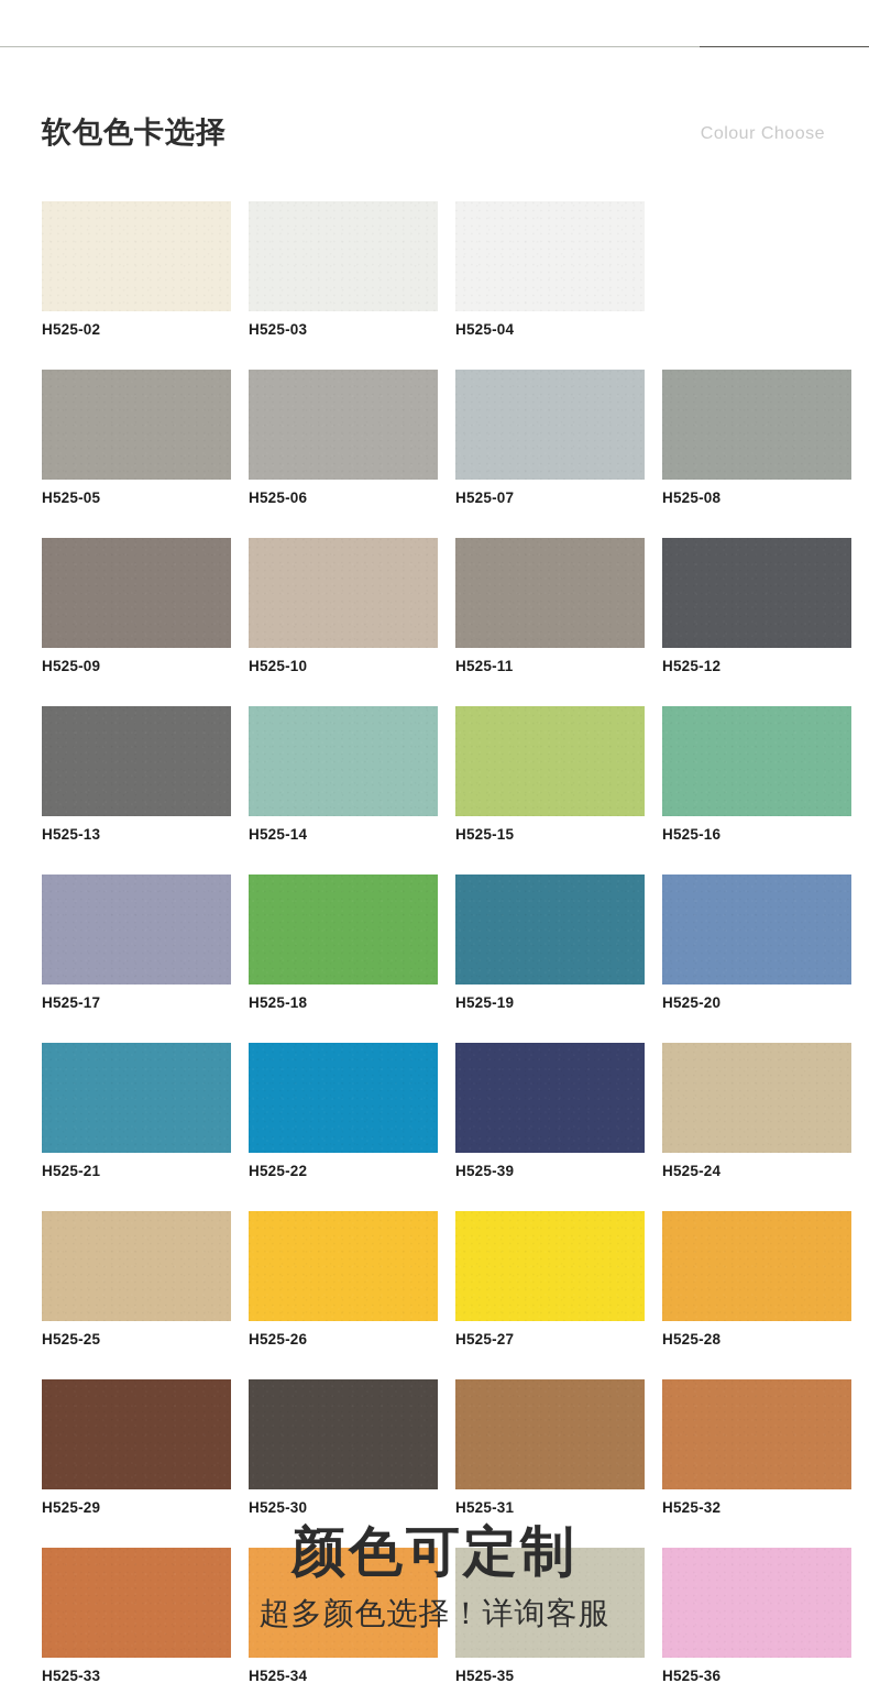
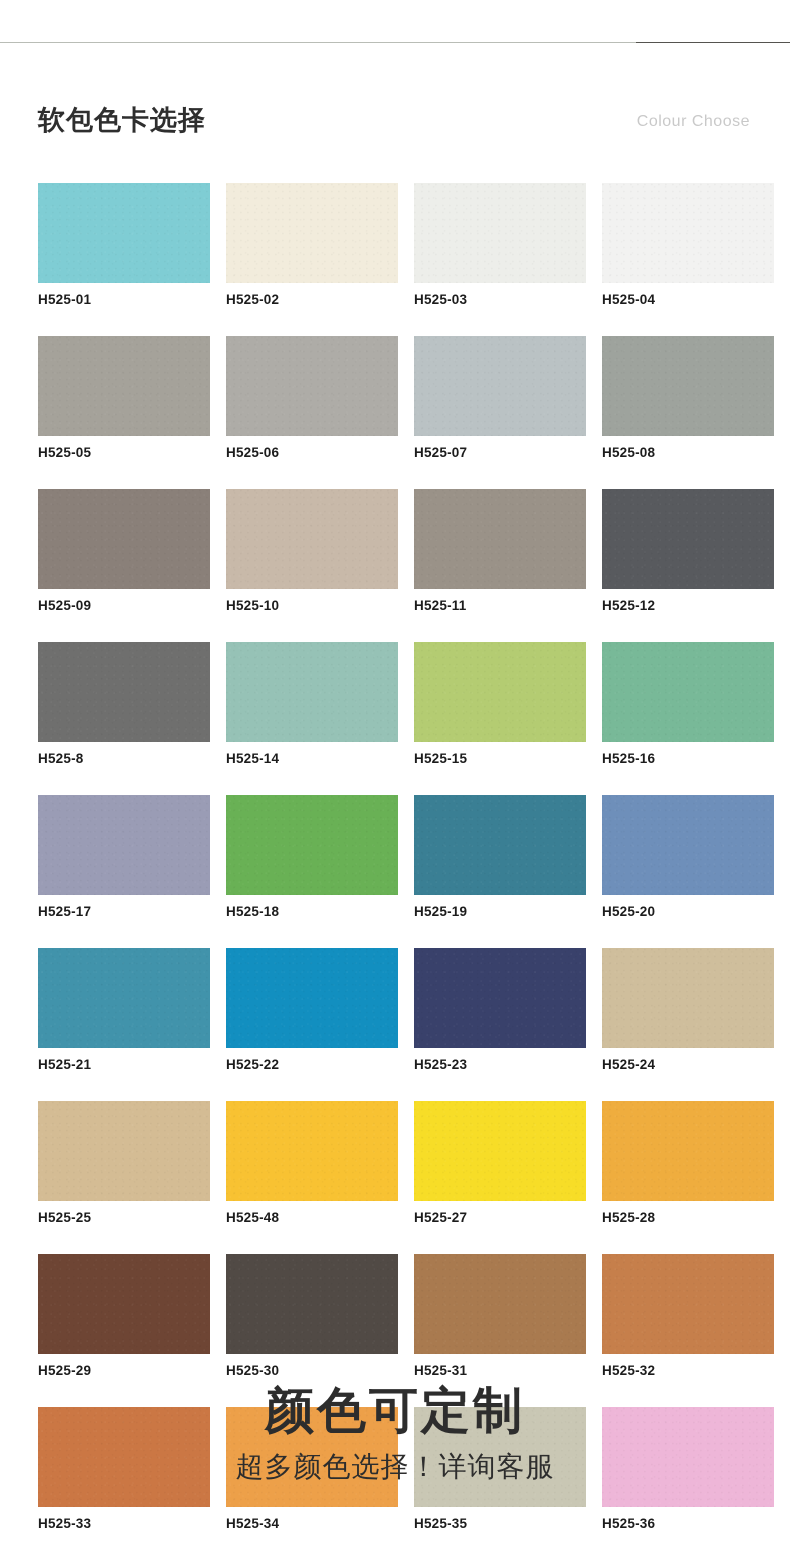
  软包色卡选择
  Colour Choose
+ H525-01
  H525-02
  H525-03
  H525-04
  H525-05
  H525-06
  H525-07
  H525-08
  H525-09
  H525-10
  H525-11
  H525-12
- H525-13
+ H525-8
  H525-14
  H525-15
  H525-16
  H525-17
  H525-18
  H525-19
  H525-20
  H525-21
  H525-22
- H525-39
+ H525-23
  H525-24
  H525-25
- H525-26
+ H525-48
  H525-27
  H525-28
  H525-29
  H525-30
  H525-31
  H525-32
  H525-33
  H525-34
  H525-35
  H525-36
  颜色可定制
  超多颜色选择！详询客服
